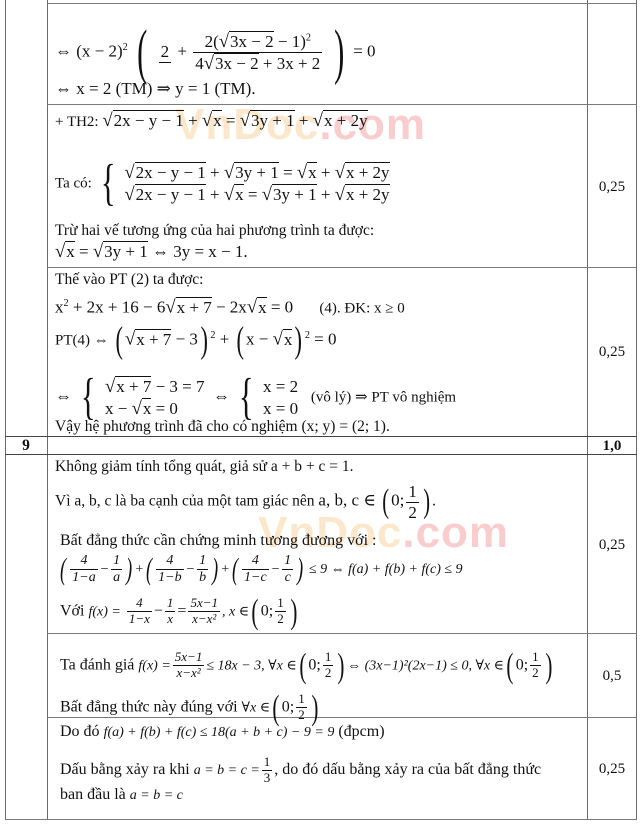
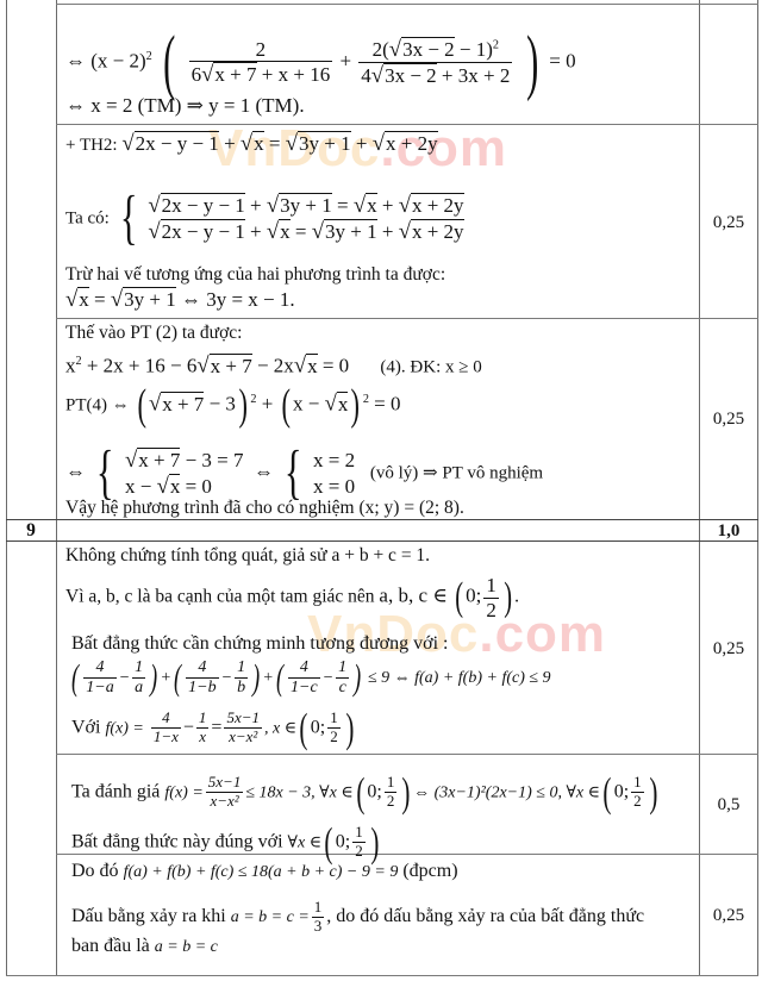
  VnDoc.com
  VnDoc.com
  ⇔ (x − 2)2 (
  2
+ 6√x + 7 + x + 16
  +
  2(√3x − 2 − 1)2
  4√3x − 2 + 3x + 2
  ) = 0
  ⇔ x = 2 (TM) ⇒ y = 1 (TM).
  + TH2: √2x − y − 1 + √x = √3y + 1 + √x + 2y
  Ta có: {
  √2x − y − 1 + √3y + 1 = √x + √x + 2y
  √2x − y − 1 + √x = √3y + 1 + √x + 2y
  Trừ hai vế tương ứng của hai phương trình ta được:
  √x = √3y + 1 ⇔ 3y = x − 1.
  0,25
  Thế vào PT (2) ta được:
  x2 + 2x + 16 − 6√x + 7 − 2x√x = 0 (4). ĐK: x ≥ 0
  PT(4) ⇔ (√x + 7 − 3 ) 2 + ( x − √x ) 2 = 0
  ⇔ {
  √x + 7 − 3 = 7
  x − √x = 0
  ⇔ {
  x = 2
  x = 0
  (vô lý) ⇒ PT vô nghiệm
- Vậy hệ phương trình đã cho có nghiệm (x; y) = (2; 1).
+ Vậy hệ phương trình đã cho có nghiệm (x; y) = (2; 8).
  0,25
  9
  1,0
- Không giảm tính tổng quát, giả sử a + b + c = 1.
+ Không chứng tính tổng quát, giả sử a + b + c = 1.
  Vì a, b, c là ba cạnh của một tam giác nên a, b, c ∈ ( 0;
  1
  2
  ) .
  Bất đẳng thức cần chứng minh tương đương với :
  (
  4
  1−a
  −
  1
  a
  ) + (
  4
  1−b
  −
  1
  b
  ) + (
  4
  1−c
  −
  1
  c
  ) ≤ 9 ⇔ f(a) + f(b) + f(c) ≤ 9
  Với f(x) =
  4
  1−x
  −
  1
  x
  =
  5x−1
  x−x²
  , x ∈ ( 0;
  1
  2
  )
  0,25
  Ta đánh giá f(x) =
  5x−1
  x−x²
  ≤ 18x − 3, ∀x ∈ ( 0;
  1
  2
  ) ⇔ (3x−1)²(2x−1) ≤ 0, ∀x ∈ ( 0;
  1
  2
  )
  Bất đẳng thức này đúng với ∀x ∈ ( 0;
  1
  2
  )
  0,5
  Do đó f(a) + f(b) + f(c) ≤ 18(a + b + c) − 9 = 9 (đpcm)
  Dấu bằng xảy ra khi a = b = c =
  1
  3
  , do đó dấu bằng xảy ra của bất đẳng thức
  ban đầu là a = b = c
  0,25
